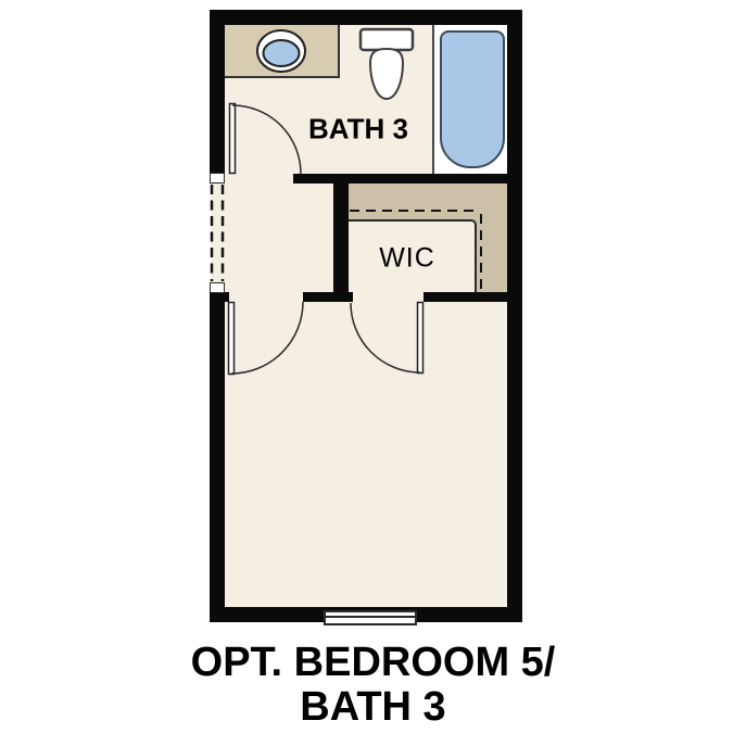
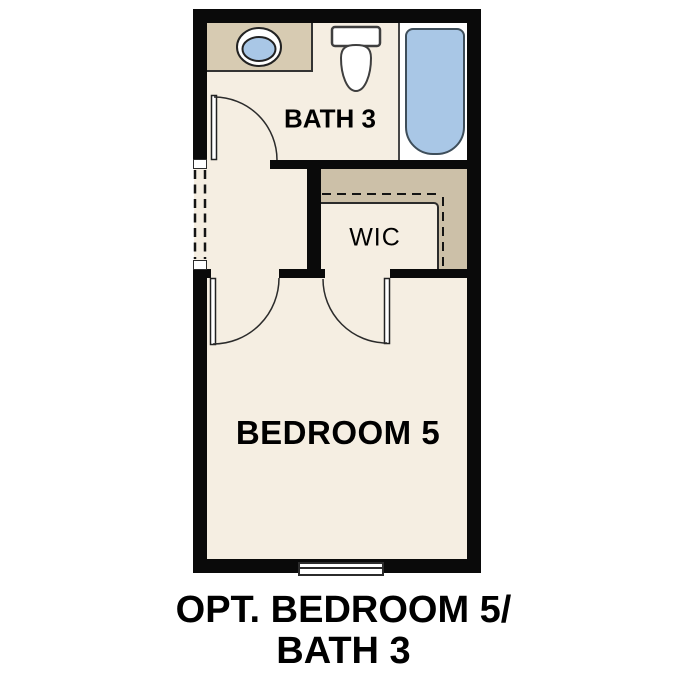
  BATH 3
  WIC
+ BEDROOM 5
  OPT. BEDROOM 5/
  BATH 3
